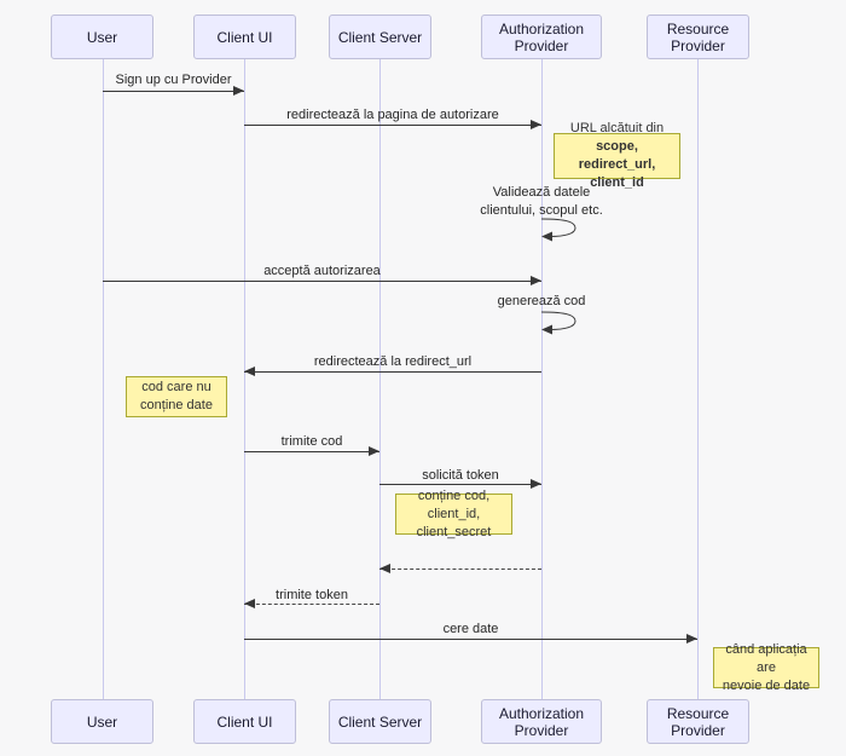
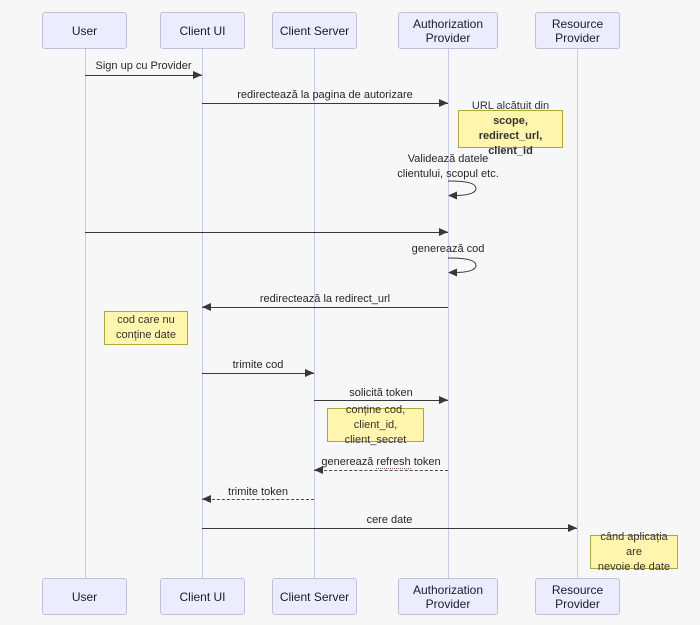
  User
  Client UI
  Client Server
  Authorization Provider
  Resource Provider
  Sign up cu Provider
  redirectează la pagina de autorizare
  URL alcătuit din scope,
  redirect_url, client_id
  Validează datele
  clientului, scopul etc.
- acceptă autorizarea
  generează cod
  redirectează la redirect_url
  cod care nu
  conține date
  trimite cod
  solicită token
  conține cod, client_id,
  client_secret
+ generează refresh token
  trimite token
  cere date
  când aplicația are
  nevoie de date
  User
  Client UI
  Client Server
  Authorization Provider
  Resource Provider
